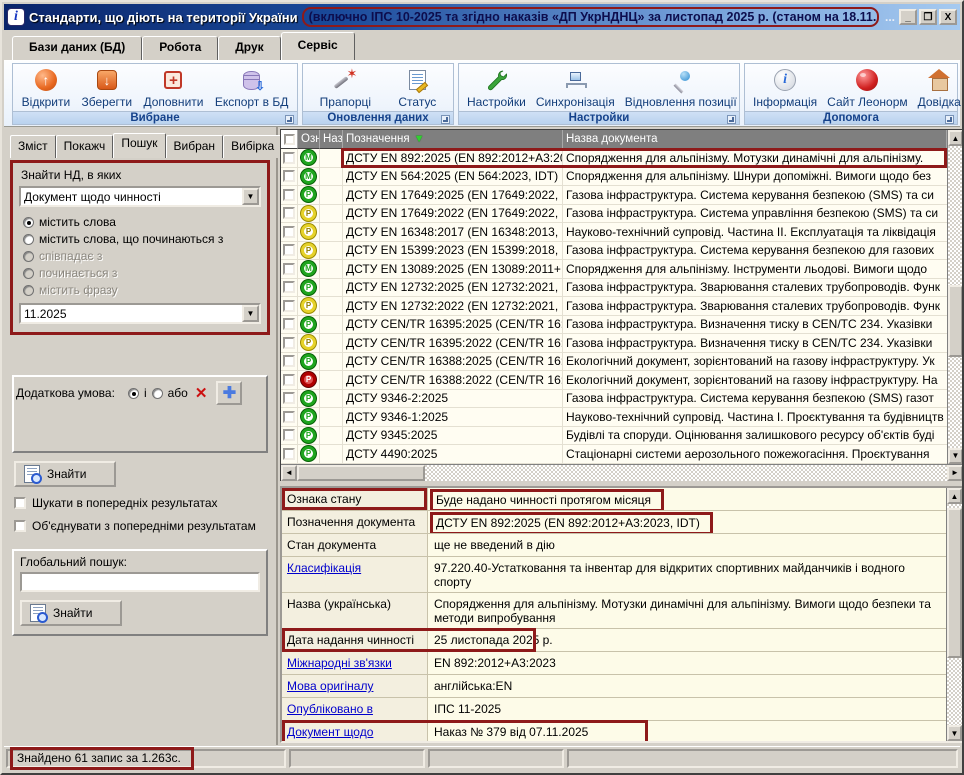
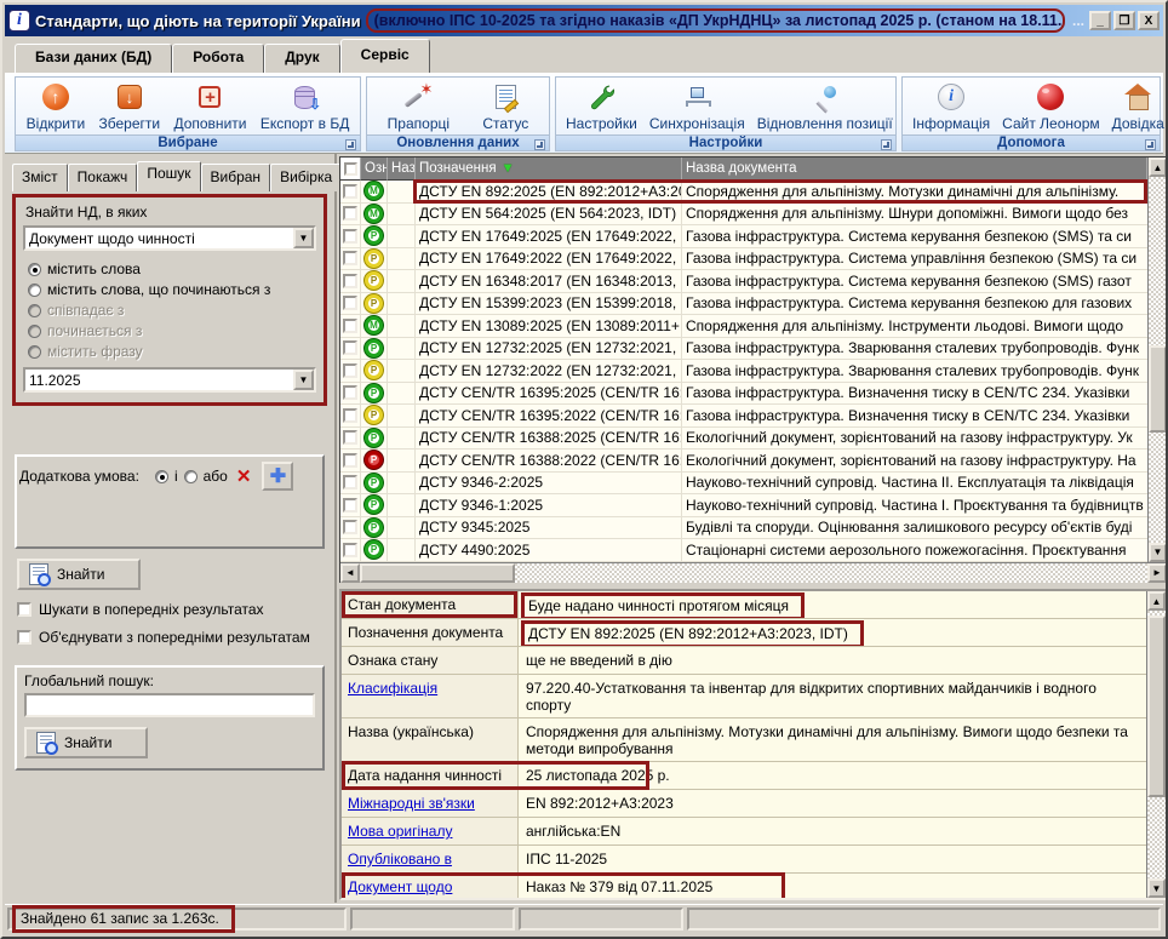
  i
  Стандарти, що діють на території України
  (включно ІПС 10-2025 та згідно наказів «ДП УкрНДНЦ» за листопад 2025 р. (станом на 18.11.
  ...
  _
  ❐
  X
  Бази даних (БД)
  Робота
  Друк
  Сервіс
  ↑
  Відкрити
  ↓
  Зберегти
  +
  Доповнити
  Експорт в БД
  Вибране
  Прапорці
  Статус
  Оновлення даних
  Настройки
  Синхронізація
  Відновлення позиції
  Настройки
  i
  Інформація
  Сайт Леонорм
  Довідка
  Допомога
  Зміст
  Покажч
  Пошук
  Вибран
  Вибірка
  Знайти НД, в яких
  Документ щодо чинності
  ▼
  містить слова
  містить слова, що починаються з
  співпадає з
  починається з
  містить фразу
  11.2025
  ▼
  Додаткова умова:
  і
  або
  ✕
  ✚
  Знайти
  Шукати в попередніх результатах
  Об'єднувати з попередніми результатам
  Глобальний пошук:
  Знайти
  Озн
  Наз
  Позначення
  ▼
  Назва документа
  M
  ДСТУ EN 892:2025 (EN 892:2012+A3:2
  Спорядження для альпінізму. Мотузки динамічні для альпінізму.
  M
  ДСТУ EN 564:2025 (EN 564:2023, IDT)
  Спорядження для альпінізму. Шнури допоміжні. Вимоги щодо без
  P
  ДСТУ EN 17649:2025 (EN 17649:2022,
  Газова інфраструктура. Система керування безпекою (SMS) та си
  P
  ДСТУ EN 17649:2022 (EN 17649:2022,
  Газова інфраструктура. Система управління безпекою (SMS) та си
  P
  ДСТУ EN 16348:2017 (EN 16348:2013,
- Науково-технічний супровід. Частина II. Експлуатація та ліквідація
+ Газова інфраструктура. Система керування безпекою (SMS) газот
  P
  ДСТУ EN 15399:2023 (EN 15399:2018,
  Газова інфраструктура. Система керування безпекою для газових
  M
  ДСТУ EN 13089:2025 (EN 13089:2011+
  Спорядження для альпінізму. Інструменти льодові. Вимоги щодо
  P
  ДСТУ EN 12732:2025 (EN 12732:2021,
  Газова інфраструктура. Зварювання сталевих трубопроводів. Функ
  P
  ДСТУ EN 12732:2022 (EN 12732:2021,
  Газова інфраструктура. Зварювання сталевих трубопроводів. Функ
  P
  ДСТУ CEN/TR 16395:2025 (CEN/TR 16:
  Газова інфраструктура. Визначення тиску в CEN/TC 234. Указівки
  P
  ДСТУ CEN/TR 16395:2022 (CEN/TR 16:
  Газова інфраструктура. Визначення тиску в CEN/TC 234. Указівки
  P
  ДСТУ CEN/TR 16388:2025 (CEN/TR 16:
  Екологічний документ, зорієнтований на газову інфраструктуру. Ук
  P
  ДСТУ CEN/TR 16388:2022 (CEN/TR 16:
  Екологічний документ, зорієнтований на газову інфраструктуру. На
  P
  ДСТУ 9346-2:2025
- Газова інфраструктура. Система керування безпекою (SMS) газот
+ Науково-технічний супровід. Частина II. Експлуатація та ліквідація
  P
  ДСТУ 9346-1:2025
  Науково-технічний супровід. Частина I. Проєктування та будівництв
  P
  ДСТУ 9345:2025
  Будівлі та споруди. Оцінювання залишкового ресурсу об'єктів буді
  P
  ДСТУ 4490:2025
  Стаціонарні системи аерозольного пожежогасіння. Проєктування
  ▲
  ▼
  ◄
  ►
- Ознака стану
+ Стан документа
  Буде надано чинності протягом місяця
  Позначення документа
  ДСТУ EN 892:2025 (EN 892:2012+A3:2023, IDT)
- Стан документа
+ Ознака стану
  ще не введений в дію
  Класифікація
  97.220.40-Устатковання та інвентар для відкритих спортивних майданчиків і водного спорту
  Назва (українська)
  Спорядження для альпінізму. Мотузки динамічні для альпінізму. Вимоги щодо безпеки та методи випробування
  Дата надання чинності
  25 листопада 2025 р.
  Міжнародні зв'язки
  EN 892:2012+A3:2023
  Мова оригіналу
  англійська:EN
  Опубліковано в
  ІПС 11-2025
  Наказ № 379 від 07.11.2025
  ▲
  ▼
  Знайдено 61 запис за 1.263с.
